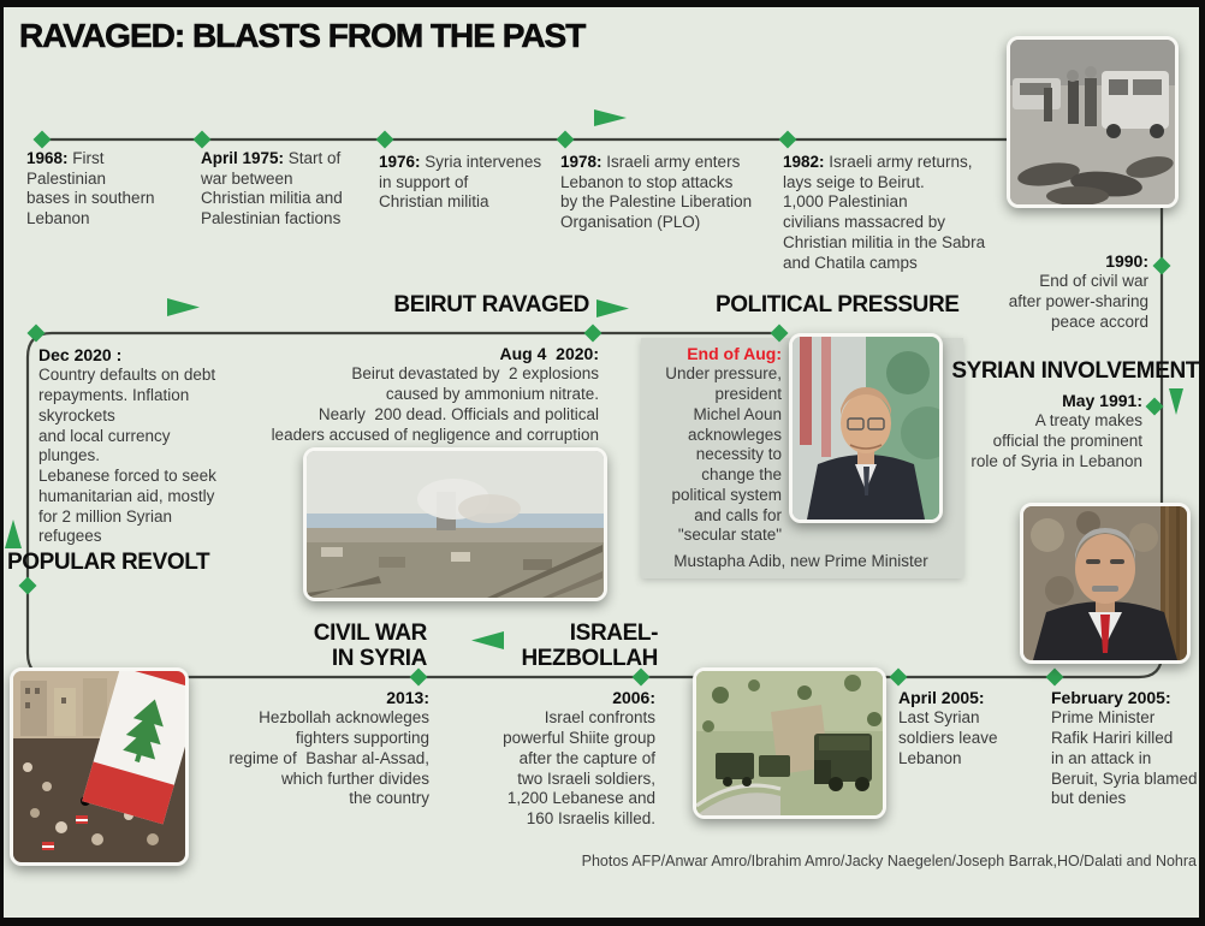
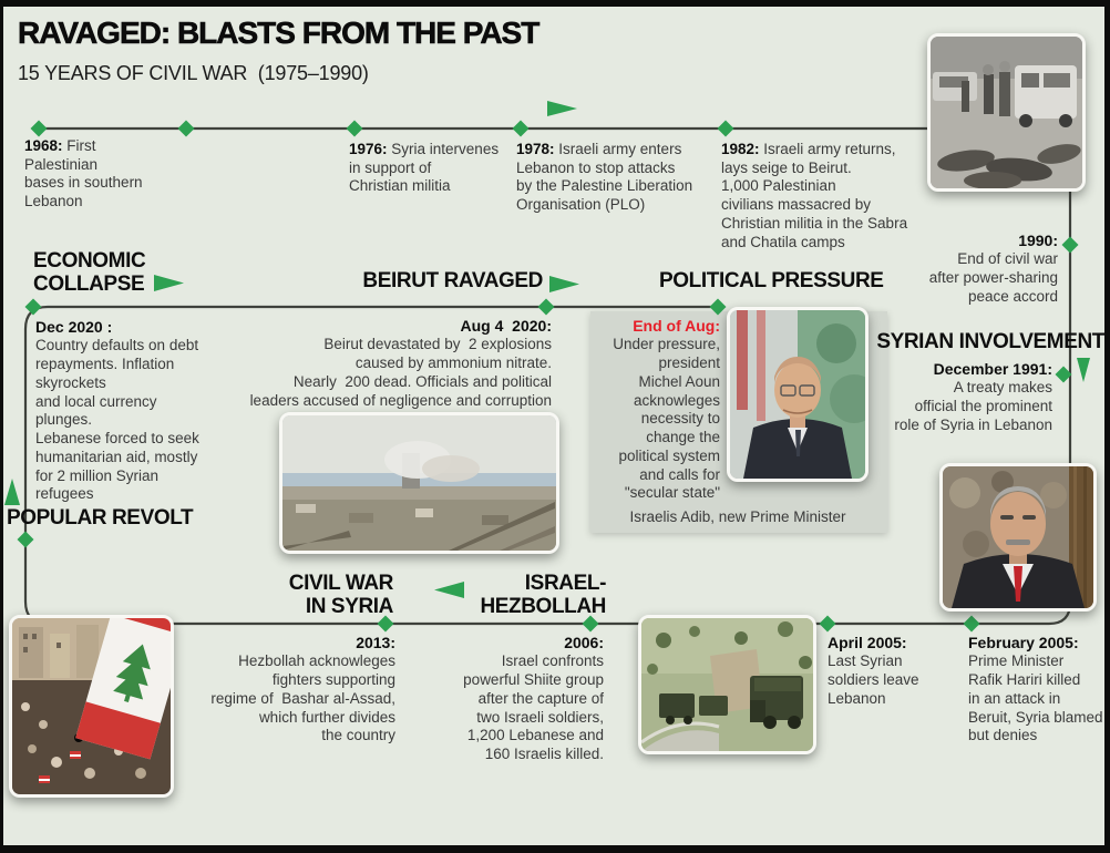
  RAVAGED: BLASTS FROM THE PAST
+ 15 YEARS OF CIVIL WAR (1975–1990)
+ ECONOMIC
+ COLLAPSE
  BEIRUT RAVAGED
  POLITICAL PRESSURE
  SYRIAN INVOLVEMENT
  POPULAR REVOLT
  CIVIL WAR
  IN SYRIA
  ISRAEL-
  HEZBOLLAH
  1968: First
  Palestinian
  bases in southern
  Lebanon
- April 1975: Start of
- war between
- Christian militia and
- Palestinian factions
  1976: Syria intervenes
  in support of
  Christian militia
  1978: Israeli army enters
  Lebanon to stop attacks
  by the Palestine Liberation
  Organisation (PLO)
  1982: Israeli army returns,
  lays seige to Beirut.
  1,000 Palestinian
  civilians massacred by
  Christian militia in the Sabra
  and Chatila camps
  1990:
  End of civil war
  after power-sharing
  peace accord
- May 1991:
+ December 1991:
  A treaty makes
  official the prominent
  role of Syria in Lebanon
  Dec 2020 :
  Country defaults on debt
  repayments. Inflation
  skyrockets
  and local currency
  plunges.
  Lebanese forced to seek
  humanitarian aid, mostly
  for 2 million Syrian
  refugees
  Aug 4 2020:
  Beirut devastated by 2 explosions
  caused by ammonium nitrate.
  Nearly 200 dead. Officials and political
  leaders accused of negligence and corruption
  End of Aug:
  Under pressure,
  president
  Michel Aoun
  acknowleges
  necessity to
  change the
  political system
  and calls for
  "secular state"
- Mustapha Adib, new Prime Minister
+ Israelis Adib, new Prime Minister
  2013:
  Hezbollah acknowleges
  fighters supporting
  regime of Bashar al-Assad,
  which further divides
  the country
  2006:
  Israel confronts
  powerful Shiite group
  after the capture of
  two Israeli soldiers,
  1,200 Lebanese and
  160 Israelis killed.
  April 2005:
  Last Syrian
  soldiers leave
  Lebanon
  February 2005:
  Prime Minister
  Rafik Hariri killed
  in an attack in
  Beruit, Syria blamed
  but denies
- Photos AFP/Anwar Amro/Ibrahim Amro/Jacky Naegelen/Joseph Barrak,HO/Dalati and Nohra
